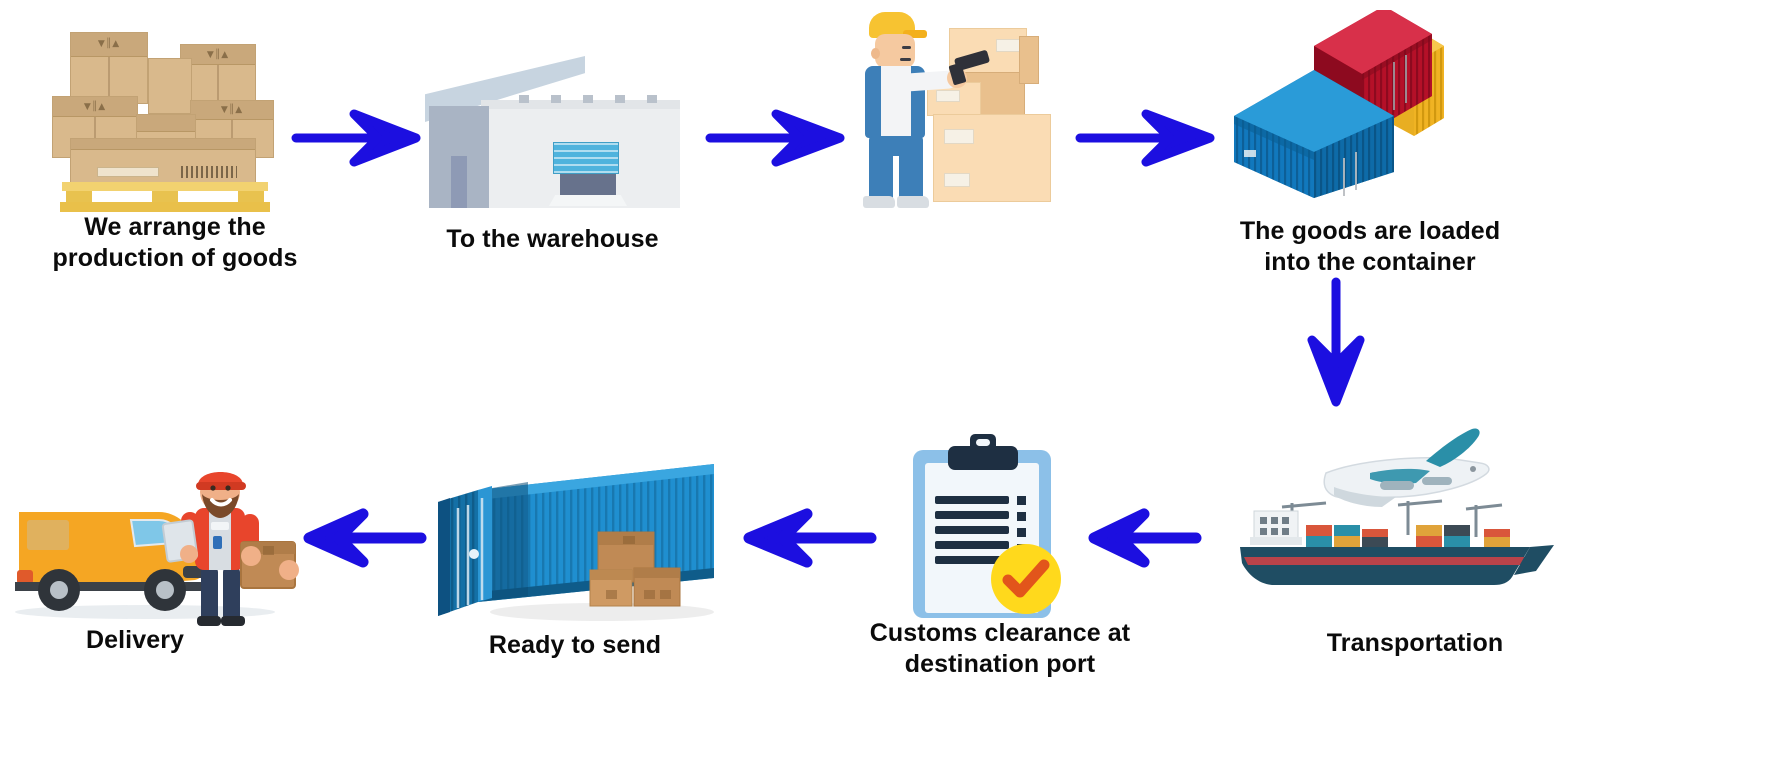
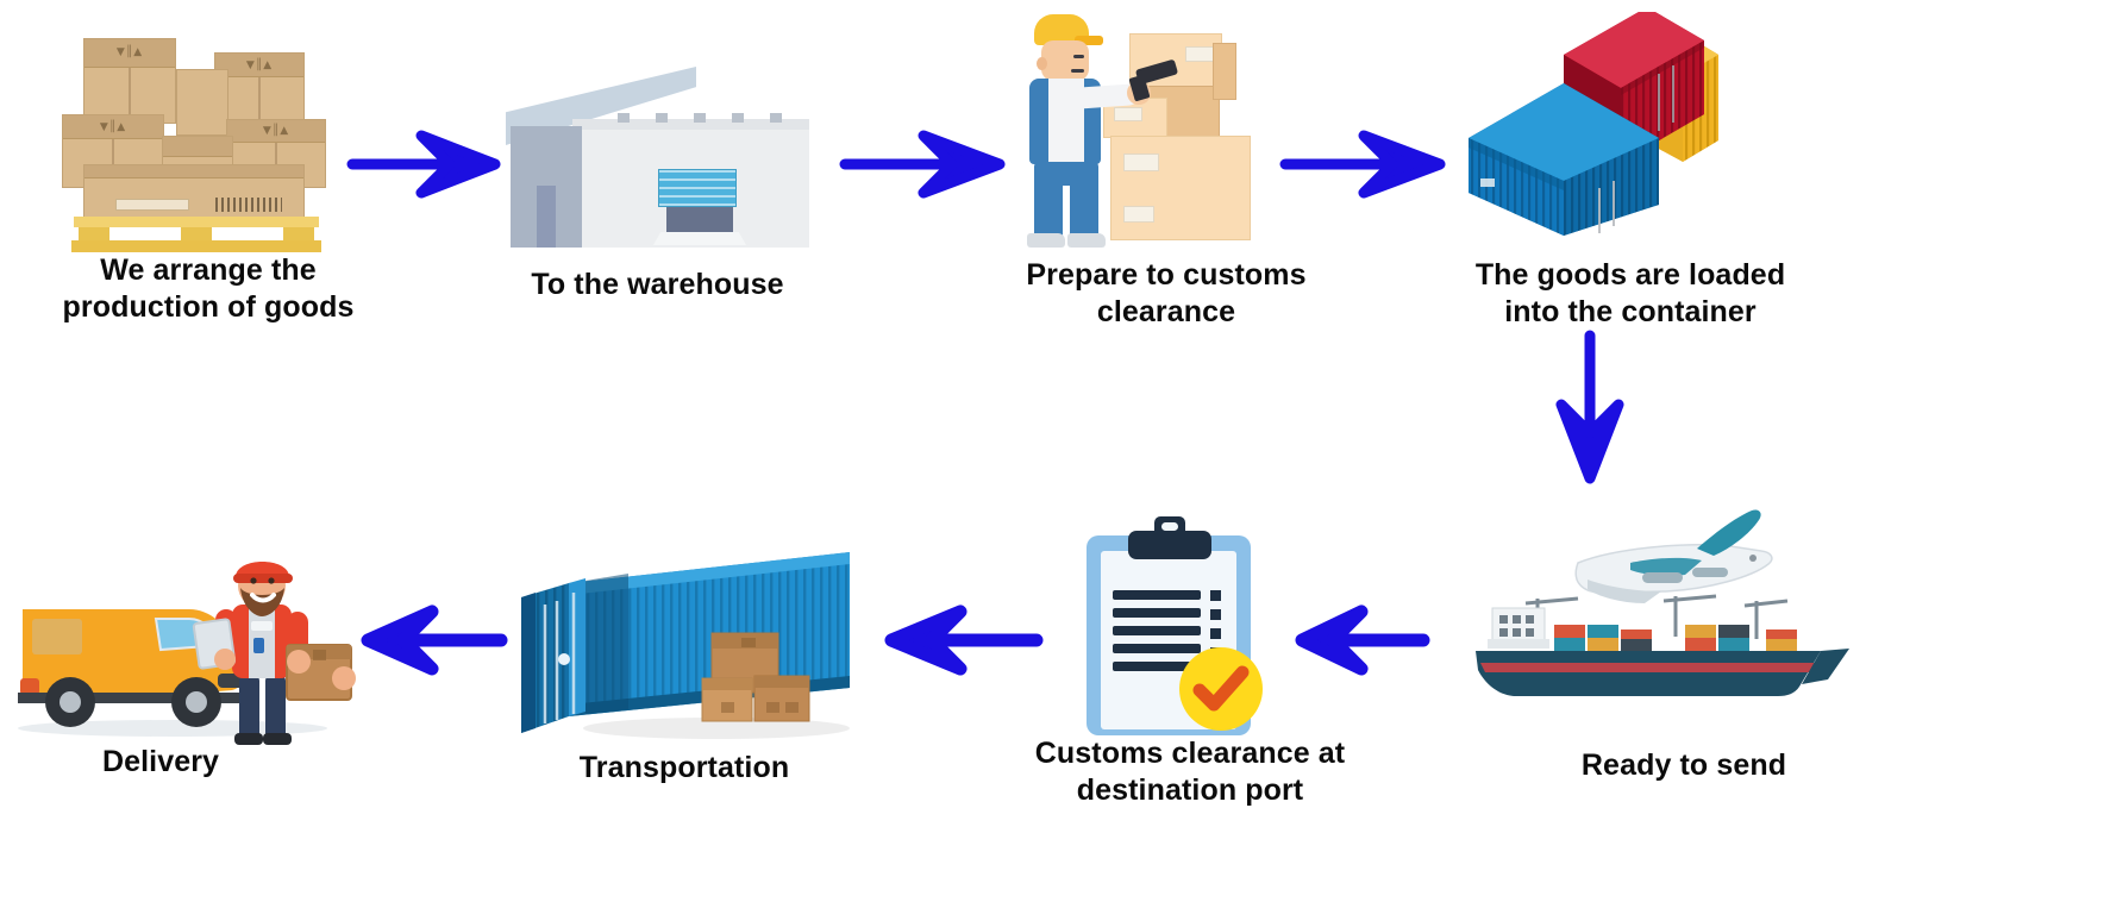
  ▼║▲
  ▼║▲
  ▼║▲
  ▼║▲
  We arrange the
  production of goods
  To the warehouse
+ Prepare to customs
+ clearance
  The goods are loaded
  into the container
- Transportation
+ Ready to send
  Customs clearance at
  destination port
- Ready to send
+ Transportation
  Delivery
